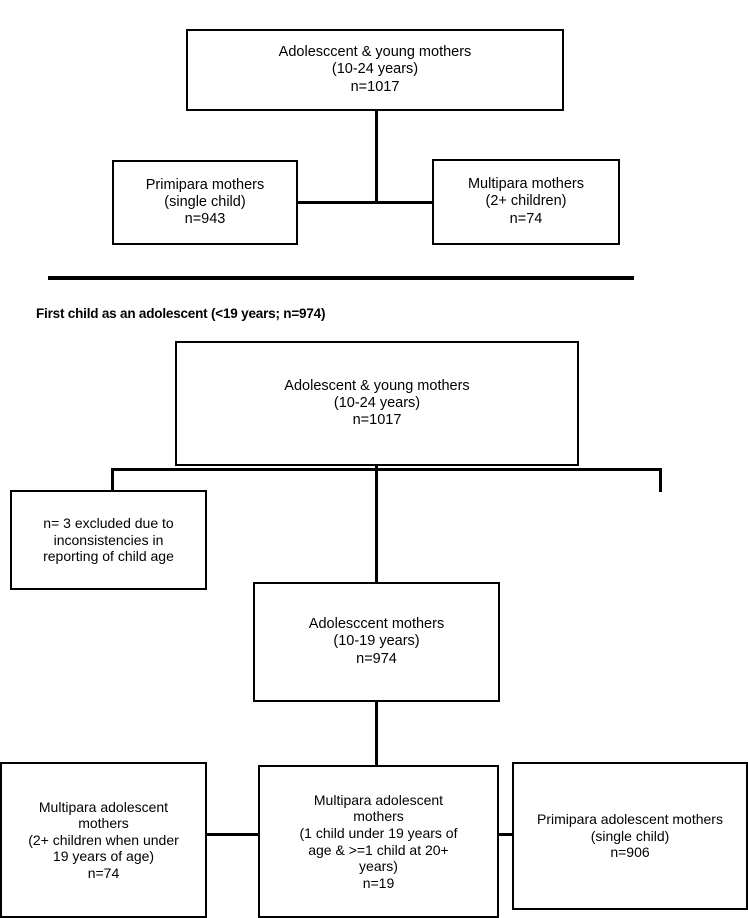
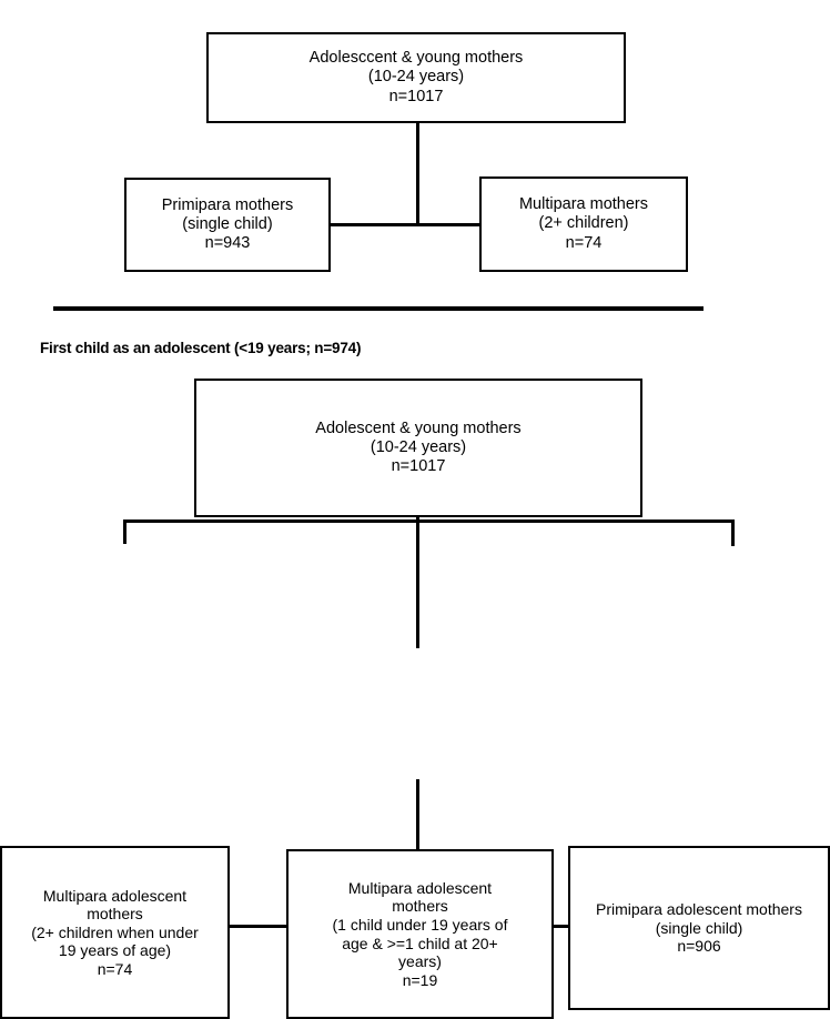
  Adolesccent & young mothers
  (10-24 years)
  n=1017
  Primipara mothers
  (single child)
  n=943
  Multipara mothers
  (2+ children)
  n=74
  First child as an adolescent (<19 years; n=974)
  Adolescent & young mothers
  (10-24 years)
  n=1017
- n= 3 excluded due to
- inconsistencies in
- reporting of child age
- Adolesccent mothers
- (10-19 years)
- n=974
  Multipara adolescent
  mothers
  (2+ children when under
  19 years of age)
  n=74
  Multipara adolescent
  mothers
  (1 child under 19 years of
  age & >=1 child at 20+
  years)
  n=19
  Primipara adolescent mothers
  (single child)
  n=906
